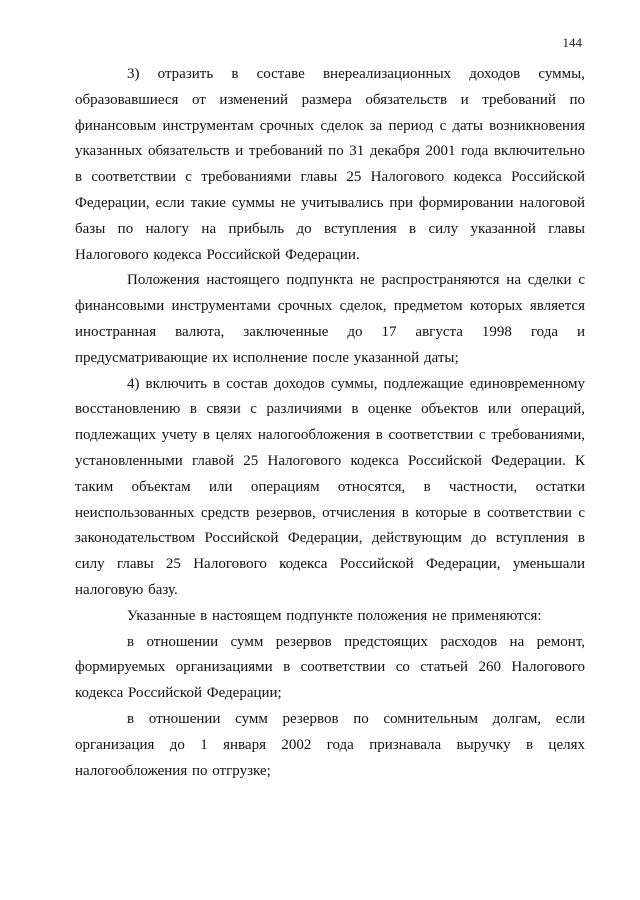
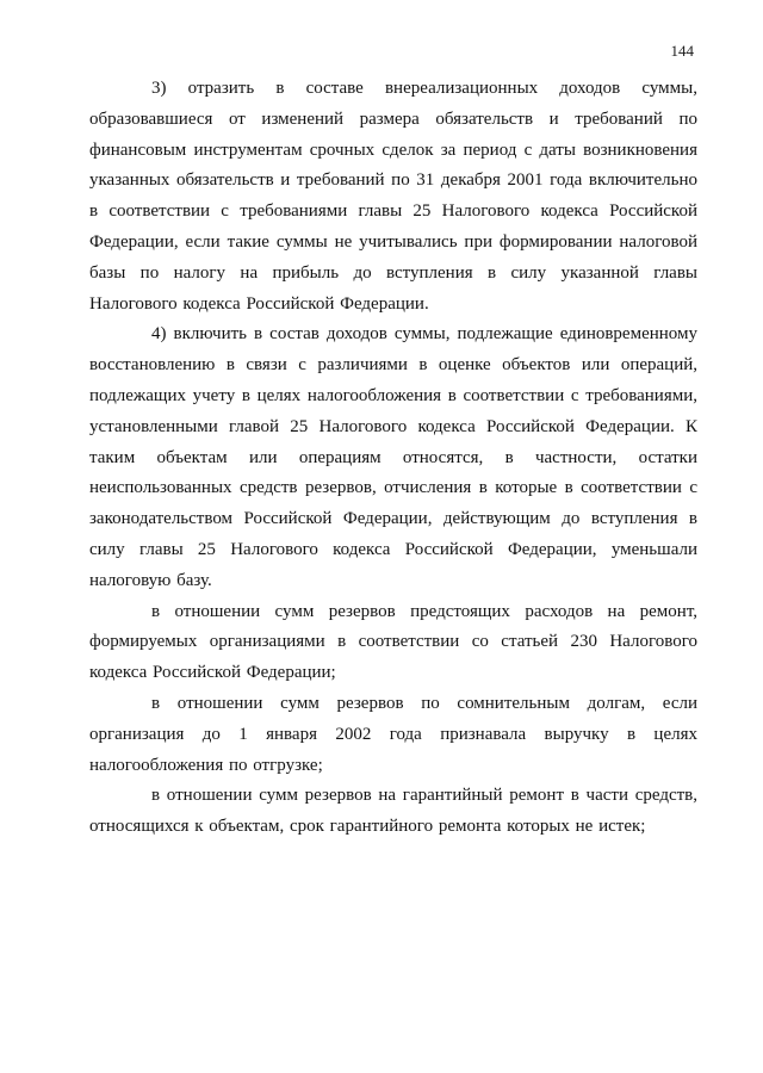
  144
  3) отразить в составе внереализационных доходов суммы, образовавшиеся от изменений размера обязательств и требований по финансовым инструментам срочных сделок за период с даты возникновения указанных обязательств и требований по 31 декабря 2001 года включительно в соответствии с требованиями главы 25 Налогового кодекса Российской Федерации, если такие суммы не учитывались при формировании налоговой базы по налогу на прибыль до вступления в силу указанной главы Налогового кодекса Российской Федерации.
- Положения настоящего подпункта не распространяются на сделки с финансовыми инструментами срочных сделок, предметом которых является иностранная валюта, заключенные до 17 августа 1998 года и предусматривающие их исполнение после указанной даты;
  4) включить в состав доходов суммы, подлежащие единовременному восстановлению в связи с различиями в оценке объектов или операций, подлежащих учету в целях налогообложения в соответствии с требованиями, установленными главой 25 Налогового кодекса Российской Федерации. К таким объектам или операциям относятся, в частности, остатки неиспользованных средств резервов, отчисления в которые в соответствии с законодательством Российской Федерации, действующим до вступления в силу главы 25 Налогового кодекса Российской Федерации, уменьшали налоговую базу.
- Указанные в настоящем подпункте положения не применяются:
- в отношении сумм резервов предстоящих расходов на ремонт, формируемых организациями в соответствии со статьей 260 Налогового кодекса Российской Федерации;
+ в отношении сумм резервов предстоящих расходов на ремонт, формируемых организациями в соответствии со статьей 230 Налогового кодекса Российской Федерации;
  в отношении сумм резервов по сомнительным долгам, если организация до 1 января 2002 года признавала выручку в целях налогообложения по отгрузке;
+ в отношении сумм резервов на гарантийный ремонт в части средств, относящихся к объектам, срок гарантийного ремонта которых не истек;
